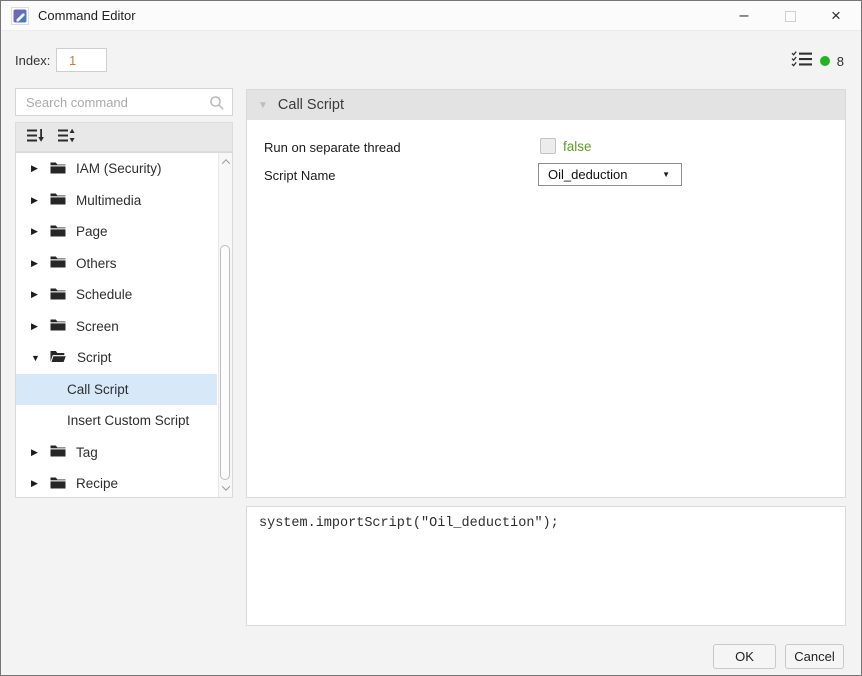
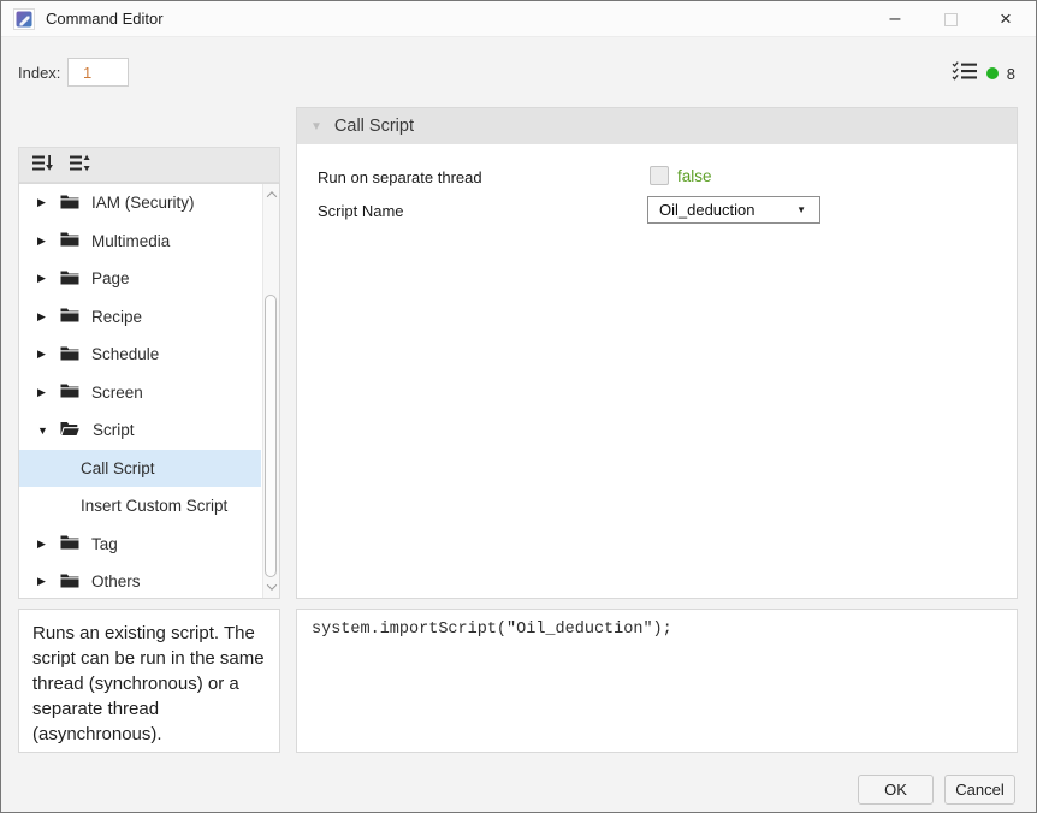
  Command Editor
  –
  ×
  Index:
  1
  8
- Search command
  ▶
  IAM (Security)
  ▶
  Multimedia
  ▶
  Page
  ▶
- Others
+ Recipe
  ▶
  Schedule
  ▶
  Screen
  ▼
  Script
  Call Script
  Insert Custom Script
  ▶
  Tag
  ▶
- Recipe
+ Others
+ Runs an existing script. The script can be run in the same thread (synchronous) or a separate thread (asynchronous).
  ▼
  Call Script
  Run on separate thread
  false
  Script Name
  Oil_deduction
  ▼
  system.importScript("Oil_deduction");
  OK
  Cancel
